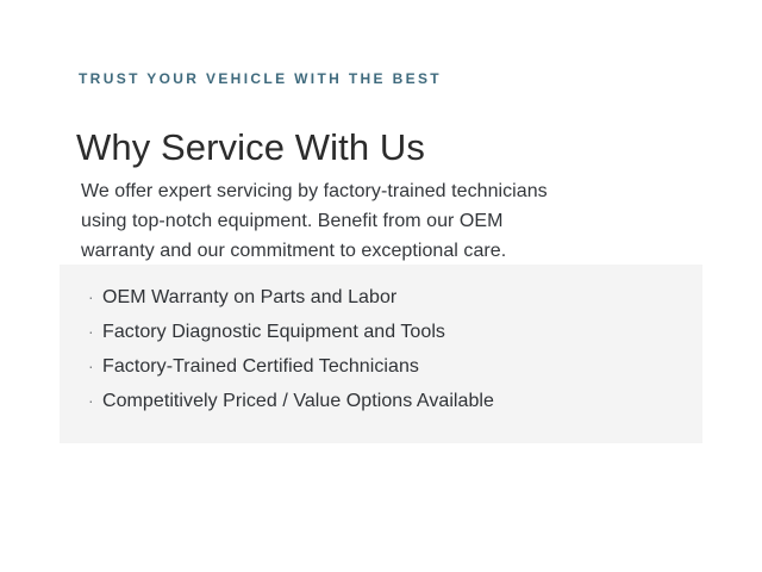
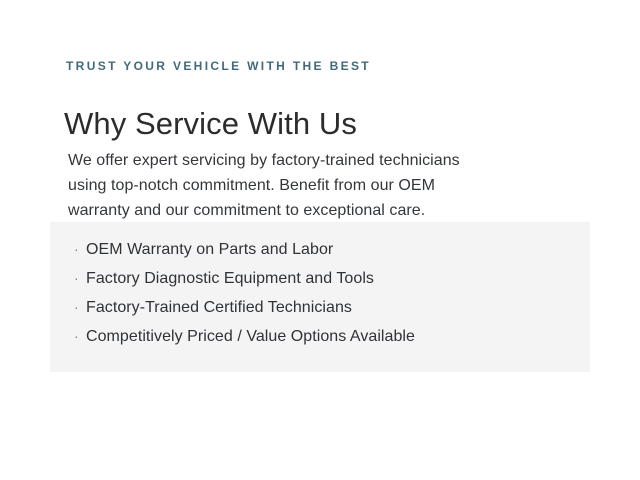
  TRUST YOUR VEHICLE WITH THE BEST
  Why Service With Us
  We offer expert servicing by factory-trained technicians
- using top-notch equipment. Benefit from our OEM
+ using top-notch commitment. Benefit from our OEM
  warranty and our commitment to exceptional care.
  ·
  OEM Warranty on Parts and Labor
  ·
  Factory Diagnostic Equipment and Tools
  ·
  Factory-Trained Certified Technicians
  ·
  Competitively Priced / Value Options Available
